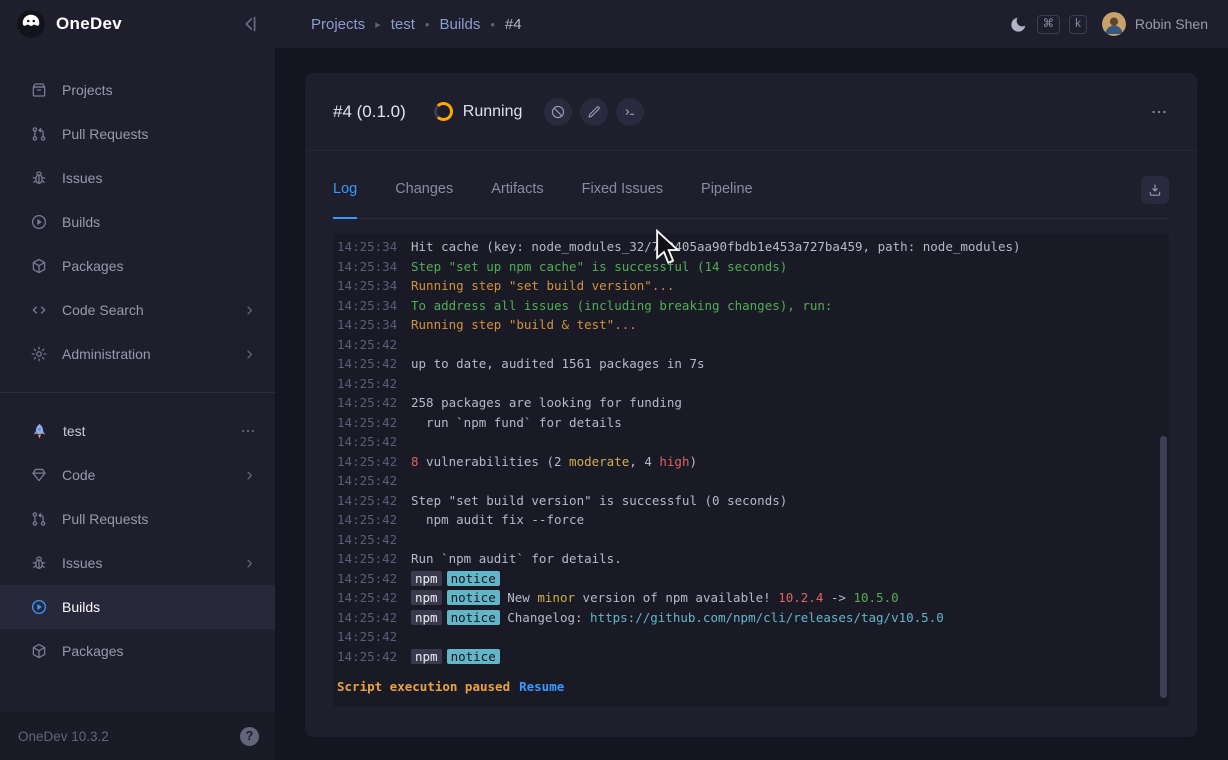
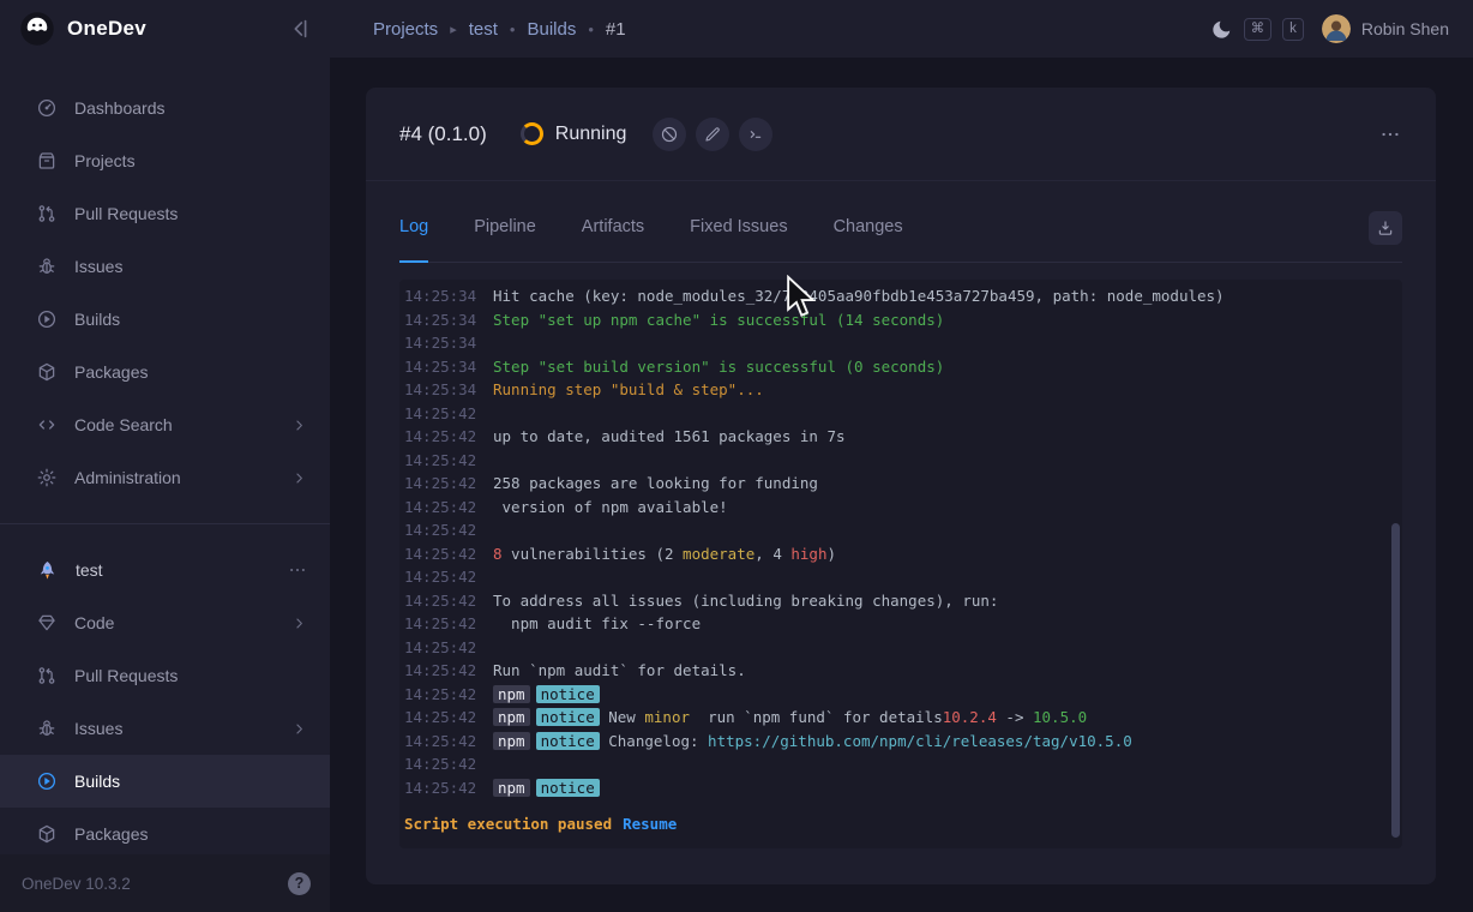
  OneDev
+ Dashboards
  Projects
  Pull Requests
  Issues
  Builds
  Packages
  Code Search
  Administration
  test
  Code
  Pull Requests
  Issues
  Builds
  Packages
  OneDev 10.3.2
  ?
  Projects
  ▸
  test
  •
  Builds
  •
- #4
+ #1
  ⌘
  k
  Robin Shen
  #4 (0.1.0)
  Running
  Log
- Changes
+ Pipeline
  Artifacts
  Fixed Issues
- Pipeline
+ Changes
  14:25:34
  Hit cache (key: node_modules_32/7405aa90fbdb1e453a727ba459, path: node_modules)
  14:25:34
  Step "set up npm cache" is successful (14 seconds)
  14:25:34
- Running step "set build version"...
  14:25:34
- To address all issues (including breaking changes), run:
+ Step "set build version" is successful (0 seconds)
  14:25:34
- Running step "build & test"...
+ Running step "build & step"...
  14:25:42
  14:25:42
  up to date, audited 1561 packages in 7s
  14:25:42
  14:25:42
  258 packages are looking for funding
  14:25:42
- run `npm fund` for details
+ version of npm available!
  14:25:42
  14:25:42
  8 vulnerabilities (2 moderate, 4 high)
  14:25:42
  14:25:42
- Step "set build version" is successful (0 seconds)
+ To address all issues (including breaking changes), run:
  14:25:42
  npm audit fix --force
  14:25:42
  14:25:42
  Run `npm audit` for details.
  14:25:42
  npm notice
  14:25:42
- npm notice New minor version of npm available! 10.2.4 -> 10.5.0
+ npm notice New minor run `npm fund` for details10.2.4 -> 10.5.0
  14:25:42
  npm notice Changelog: https://github.com/npm/cli/releases/tag/v10.5.0
  14:25:42
  14:25:42
  npm notice
  Script execution paused Resume
